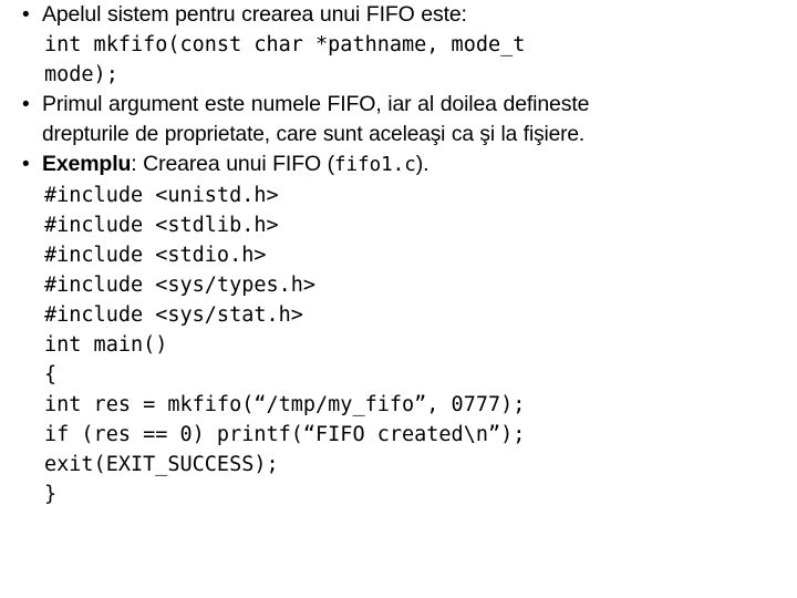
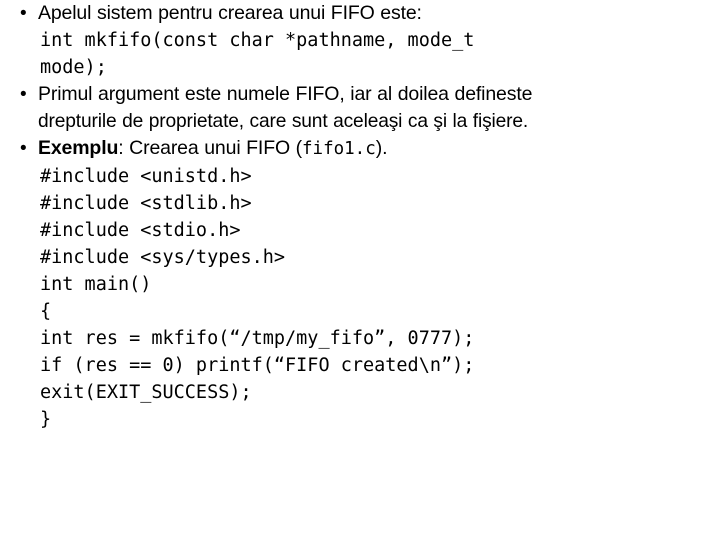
  •
  Apelul sistem pentru crearea unui FIFO este:
  int mkfifo(const char *pathname, mode_t
  mode);
  •
  Primul argument este numele FIFO, iar al doilea defineste
  drepturile de proprietate, care sunt aceleaşi ca şi la fişiere.
  •
  Exemplu: Crearea unui FIFO (fifo1.c).
  #include <unistd.h>
  #include <stdlib.h>
  #include <stdio.h>
  #include <sys/types.h>
- #include <sys/stat.h>
  int main()
  {
  int res = mkfifo(“/tmp/my_fifo”, 0777);
  if (res == 0) printf(“FIFO created\n”);
  exit(EXIT_SUCCESS);
  }
